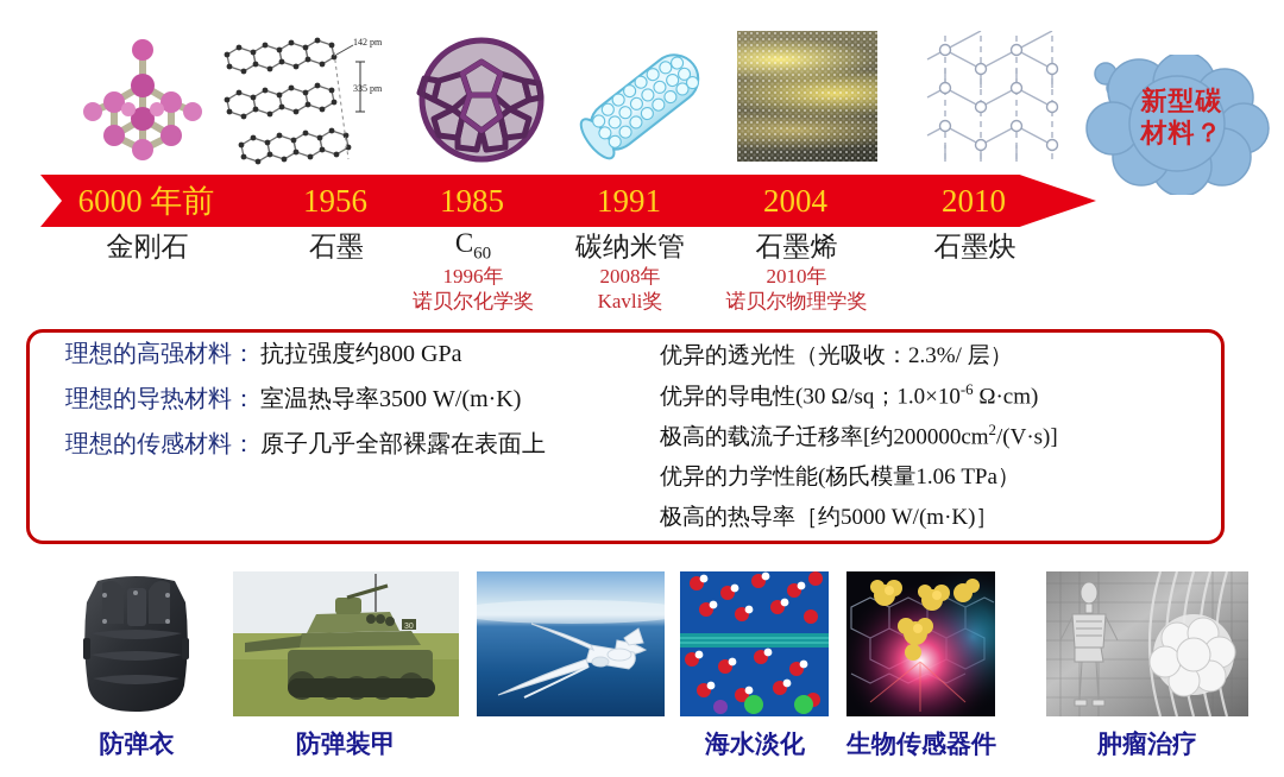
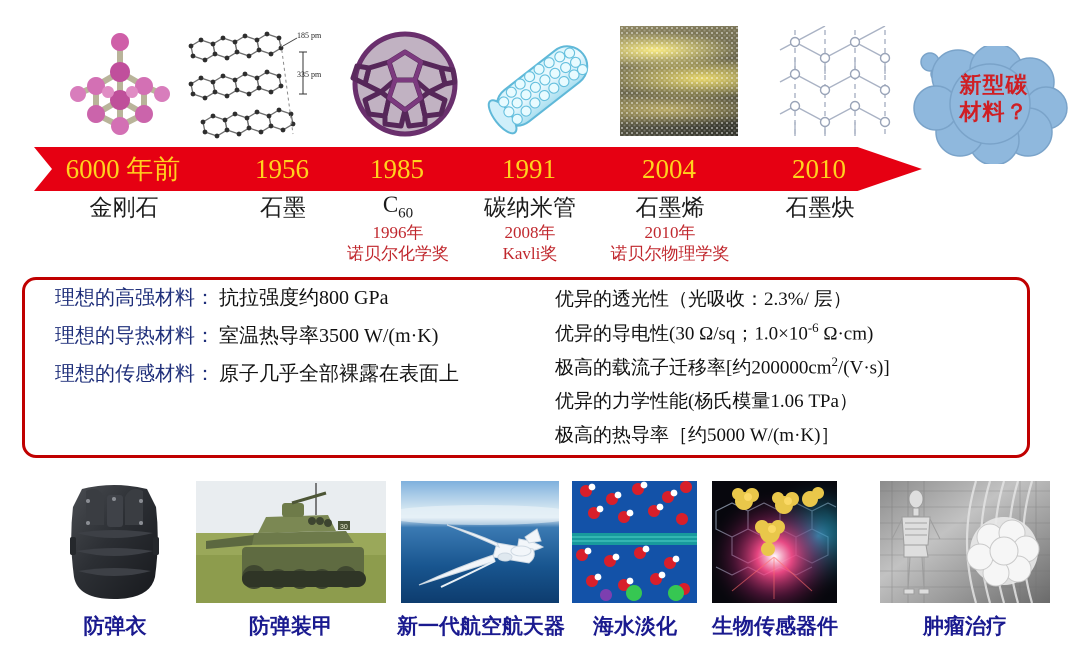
- 142 pm
+ 185 pm
  335 pm
  新型碳
  材料？
  6000 年前
  1956
  1985
  1991
  2004
  2010
  金刚石
  石墨
  C60
  碳纳米管
  石墨烯
  石墨炔
  1996年
  诺贝尔化学奖
  2008年
  Kavli奖
  2010年
  诺贝尔物理学奖
  理想的高强材料：
  抗拉强度约800 GPa
  理想的导热材料：
  室温热导率3500 W/(m·K)
  理想的传感材料：
  原子几乎全部裸露在表面上
  优异的透光性（光吸收：2.3%/ 层）
  优异的导电性(30 Ω/sq；1.0×10-6 Ω·cm)
  极高的载流子迁移率[约200000cm2/(V·s)]
  优异的力学性能(杨氏模量1.06 TPa）
  极高的热导率［约5000 W/(m·K)］
  防弹衣
  防弹装甲
+ 新一代航空航天器
  海水淡化
  生物传感器件
  肿瘤治疗
